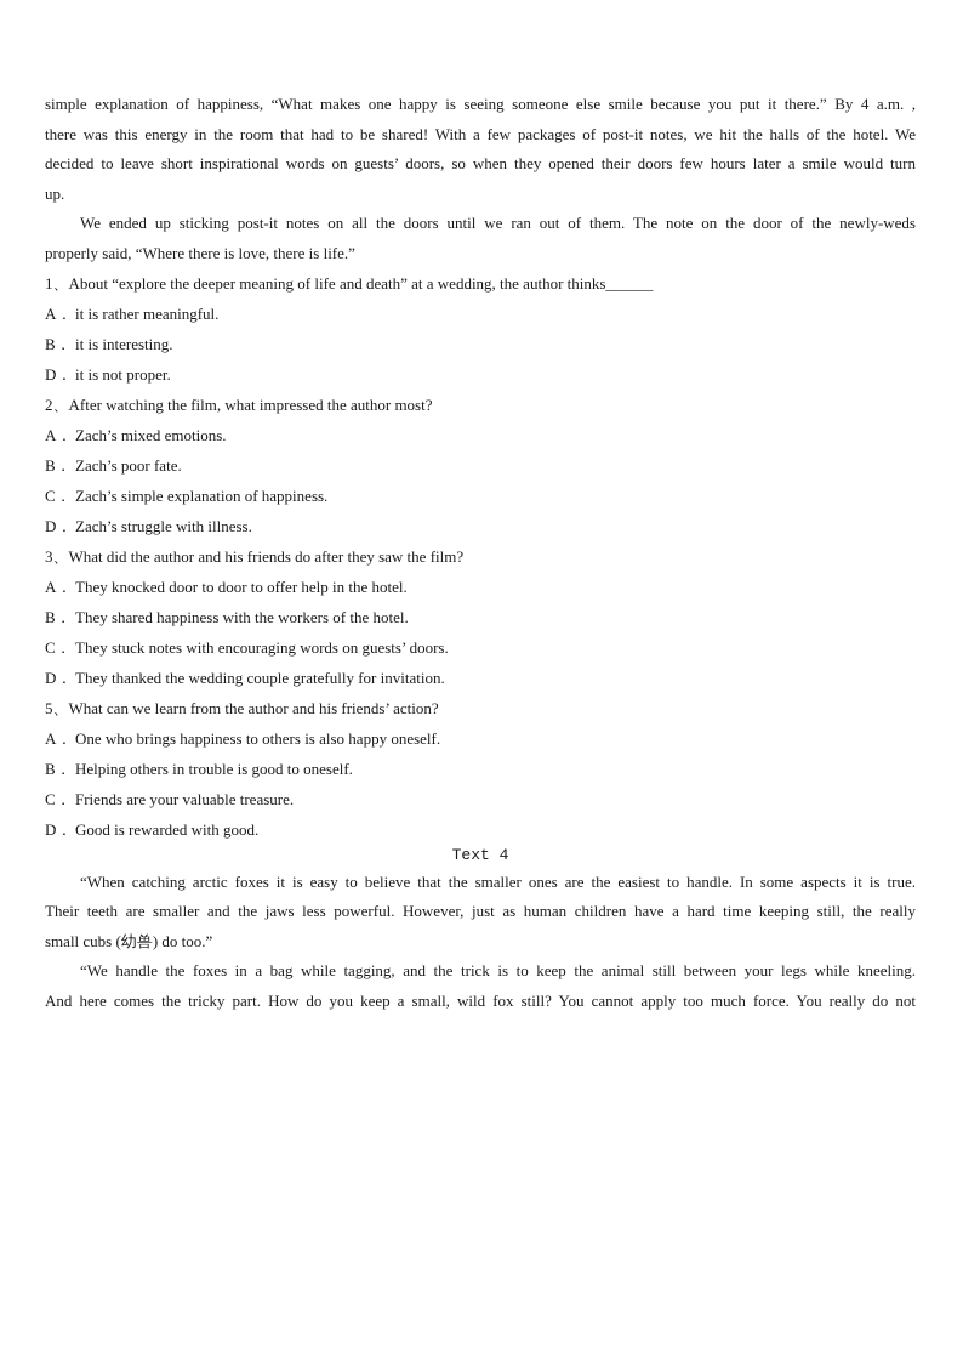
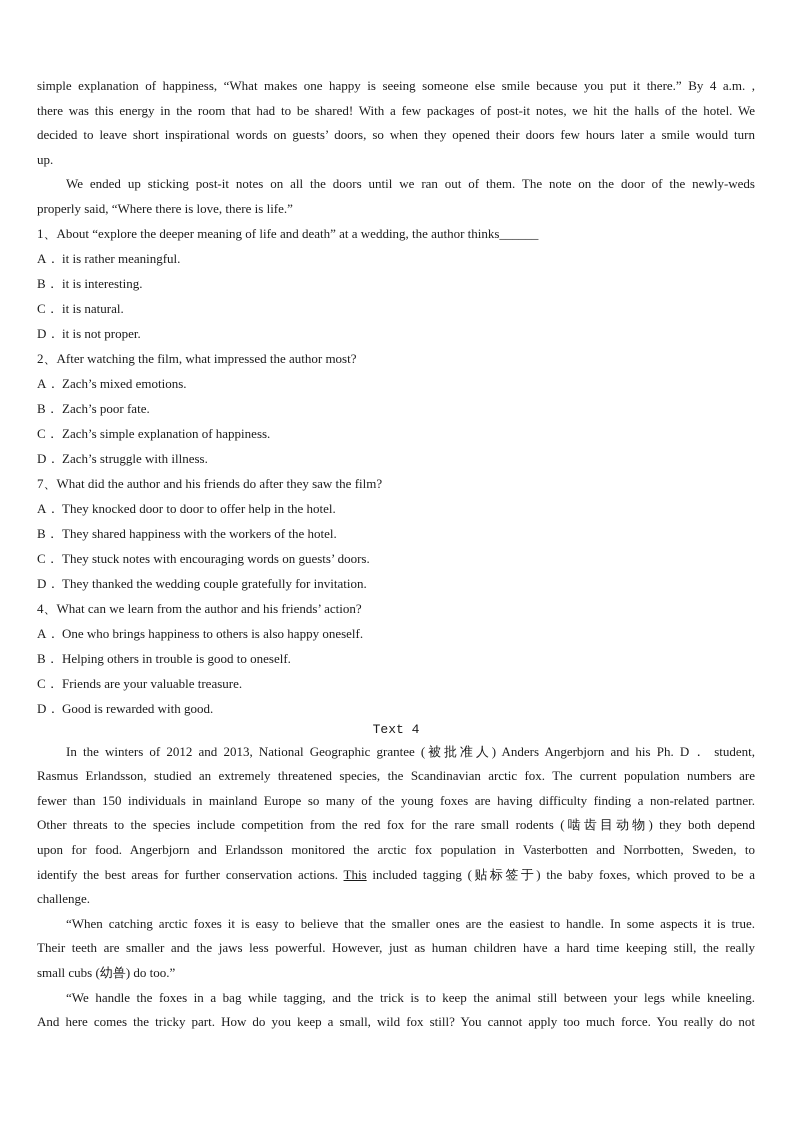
  simple explanation of happiness, “What makes one happy is seeing someone else smile because you put it there.” By 4 a.m. ,
  there was this energy in the room that had to be shared! With a few packages of post-it notes, we hit the halls of the hotel. We
  decided to leave short inspirational words on guests’ doors, so when they opened their doors few hours later a smile would turn
  up.
  We ended up sticking post-it notes on all the doors until we ran out of them. The note on the door of the newly-weds
  properly said, “Where there is love, there is life.”
  1、About “explore the deeper meaning of life and death” at a wedding, the author thinks______
  A． it is rather meaningful.
  B． it is interesting.
+ C． it is natural.
  D． it is not proper.
  2、After watching the film, what impressed the author most?
  A． Zach’s mixed emotions.
  B． Zach’s poor fate.
  C． Zach’s simple explanation of happiness.
  D． Zach’s struggle with illness.
- 3、What did the author and his friends do after they saw the film?
+ 7、What did the author and his friends do after they saw the film?
  A． They knocked door to door to offer help in the hotel.
  B． They shared happiness with the workers of the hotel.
  C． They stuck notes with encouraging words on guests’ doors.
  D． They thanked the wedding couple gratefully for invitation.
- 5、What can we learn from the author and his friends’ action?
+ 4、What can we learn from the author and his friends’ action?
  A． One who brings happiness to others is also happy oneself.
  B． Helping others in trouble is good to oneself.
  C． Friends are your valuable treasure.
  D． Good is rewarded with good.
  Text 4
+ In the winters of 2012 and 2013, National Geographic grantee (被批准人) Anders Angerbjorn and his Ph. D． student,
+ Rasmus Erlandsson, studied an extremely threatened species, the Scandinavian arctic fox. The current population numbers are
+ fewer than 150 individuals in mainland Europe so many of the young foxes are having difficulty finding a non-related partner.
+ Other threats to the species include competition from the red fox for the rare small rodents (啮齿目动物) they both depend
+ upon for food. Angerbjorn and Erlandsson monitored the arctic fox population in Vasterbotten and Norrbotten, Sweden, to
+ identify the best areas for further conservation actions. This included tagging (贴标签于) the baby foxes, which proved to be a
+ challenge.
  “When catching arctic foxes it is easy to believe that the smaller ones are the easiest to handle. In some aspects it is true.
  Their teeth are smaller and the jaws less powerful. However, just as human children have a hard time keeping still, the really
  small cubs (幼兽) do too.”
  “We handle the foxes in a bag while tagging, and the trick is to keep the animal still between your legs while kneeling.
  And here comes the tricky part. How do you keep a small, wild fox still? You cannot apply too much force. You really do not
